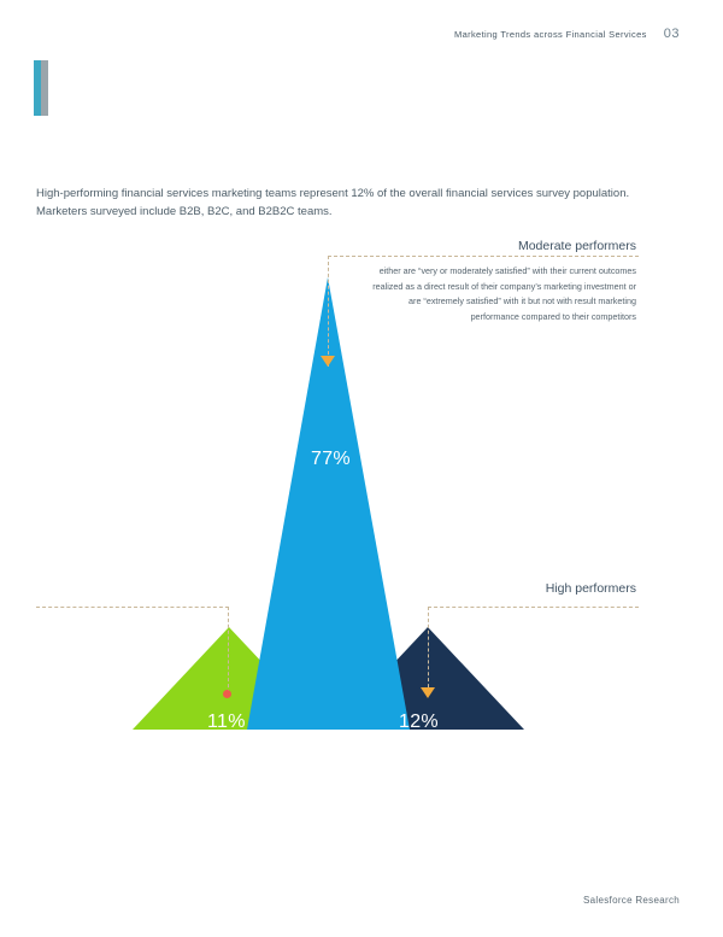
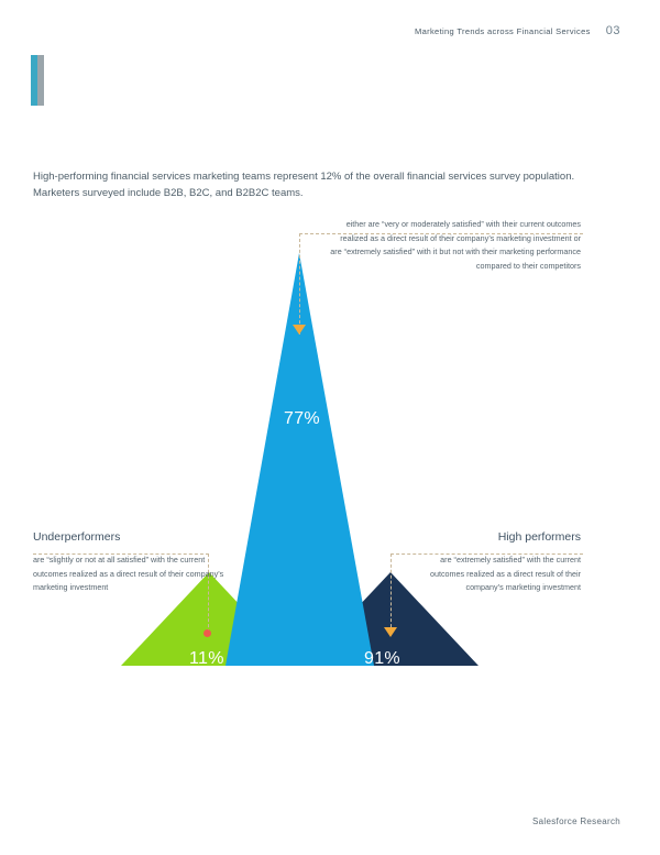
  Marketing Trends across Financial Services
  03
  High-performing financial services marketing teams represent 12% of the overall financial services survey population. Marketers surveyed include B2B, B2C, and B2B2C teams.
  77%
  11%
- 12%
+ 91%
- Moderate performers
- either are “very or moderately satisfied” with their current outcomes realized as a direct result of their company’s marketing investment or are “extremely satisfied” with it but not with result marketing performance compared to their competitors
+ either are “very or moderately satisfied” with their current outcomes realized as a direct result of their company’s marketing investment or are “extremely satisfied” with it but not with their marketing performance compared to their competitors
+ Underperformers
+ are “slightly or not at all satisfied” with the current outcomes realized as a direct result of their company’s marketing investment
  High performers
+ are “extremely satisfied” with the current outcomes realized as a direct result of their company’s marketing investment
  Salesforce Research
